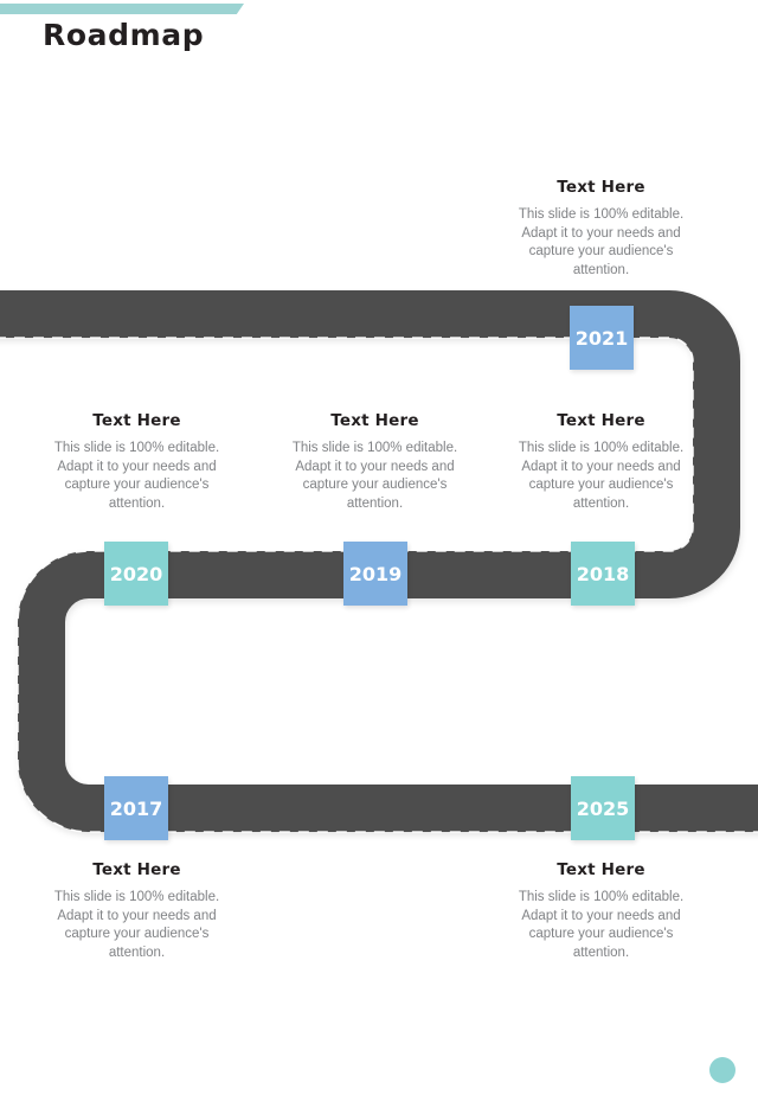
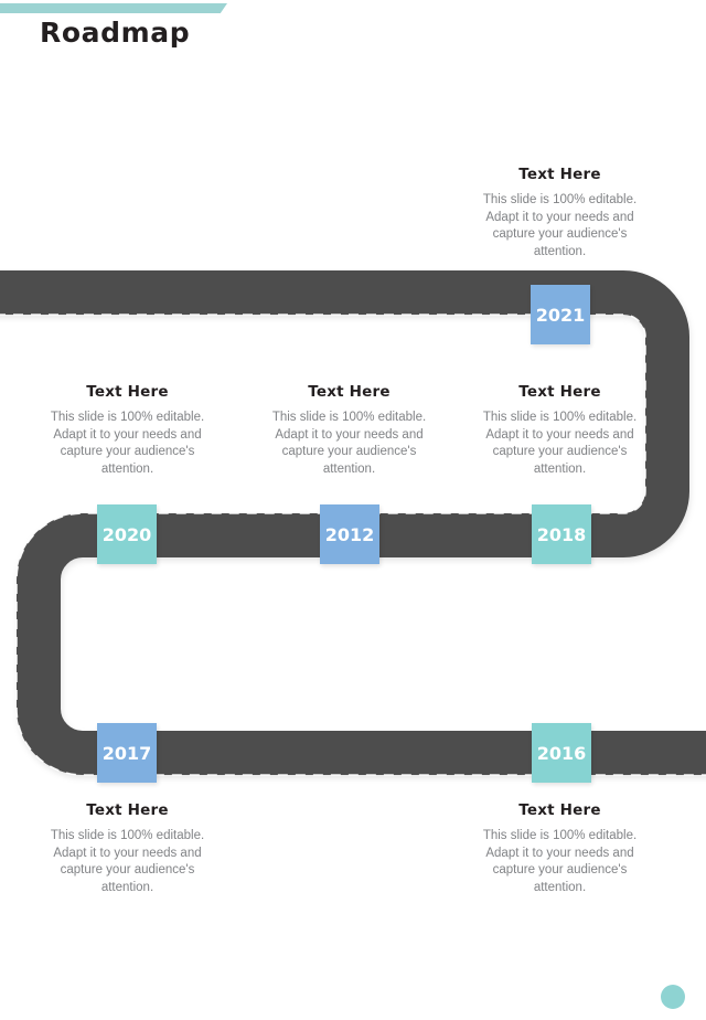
  Roadmap
  Text Here
  This slide is 100% editable. Adapt it to your needs and capture your audience's attention.
  Text Here
  This slide is 100% editable. Adapt it to your needs and capture your audience's attention.
  Text Here
  This slide is 100% editable. Adapt it to your needs and capture your audience's attention.
  Text Here
  This slide is 100% editable. Adapt it to your needs and capture your audience's attention.
  Text Here
  This slide is 100% editable. Adapt it to your needs and capture your audience's attention.
  Text Here
  This slide is 100% editable. Adapt it to your needs and capture your audience's attention.
  2021
  2020
- 2019
+ 2012
  2018
  2017
- 2025
+ 2016
